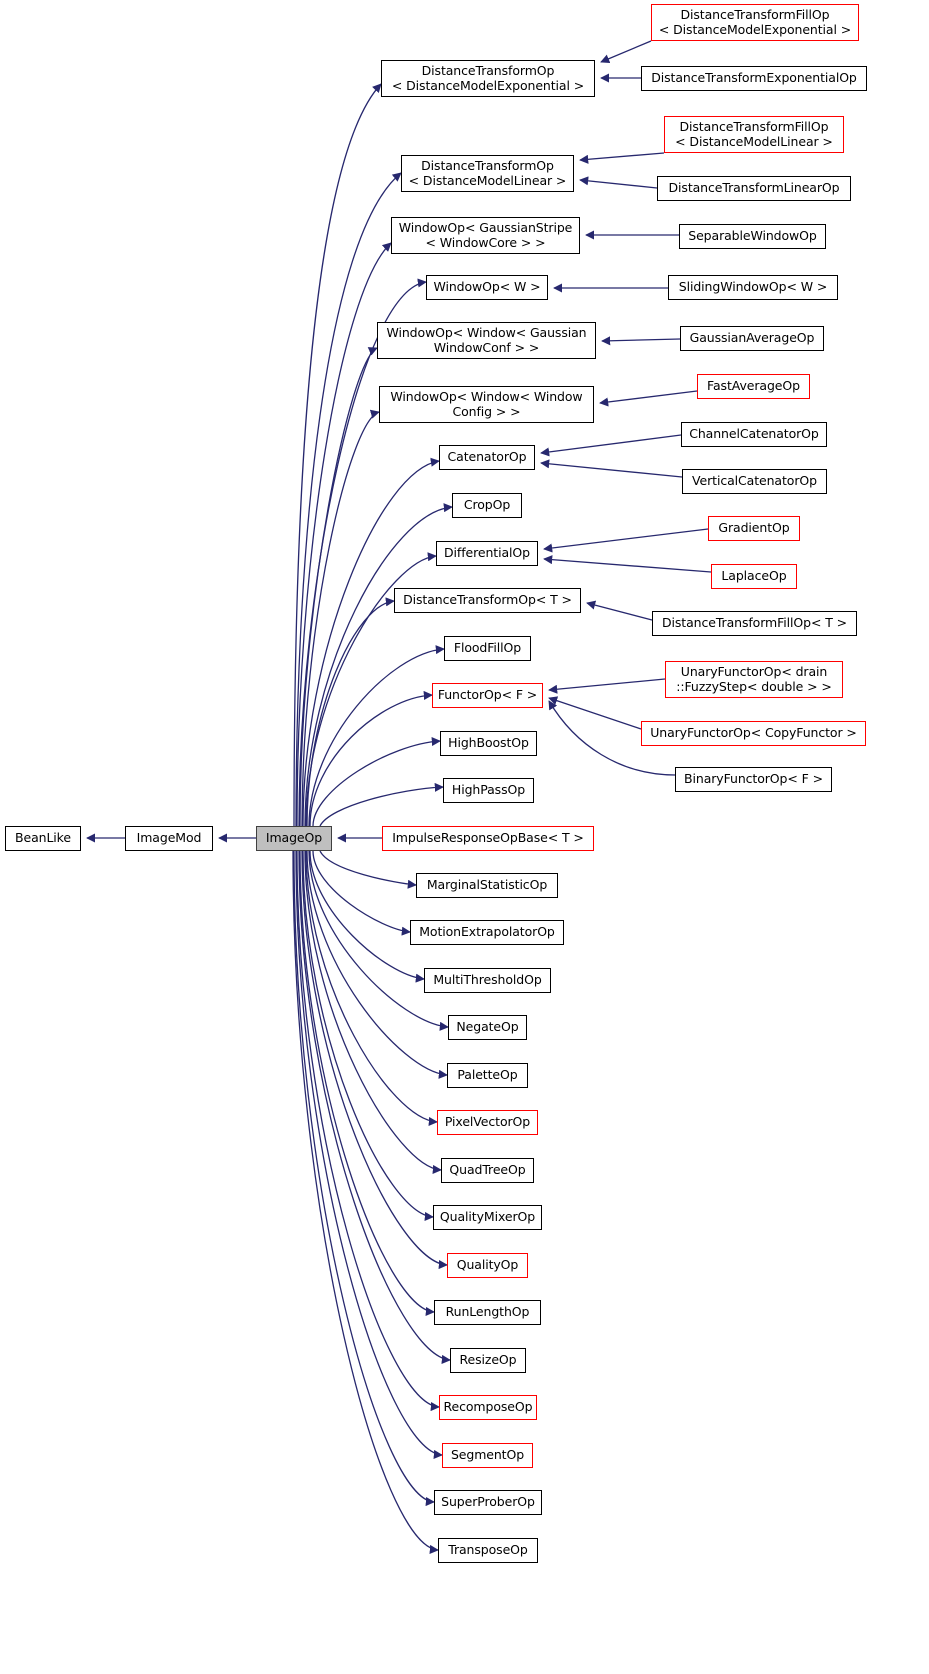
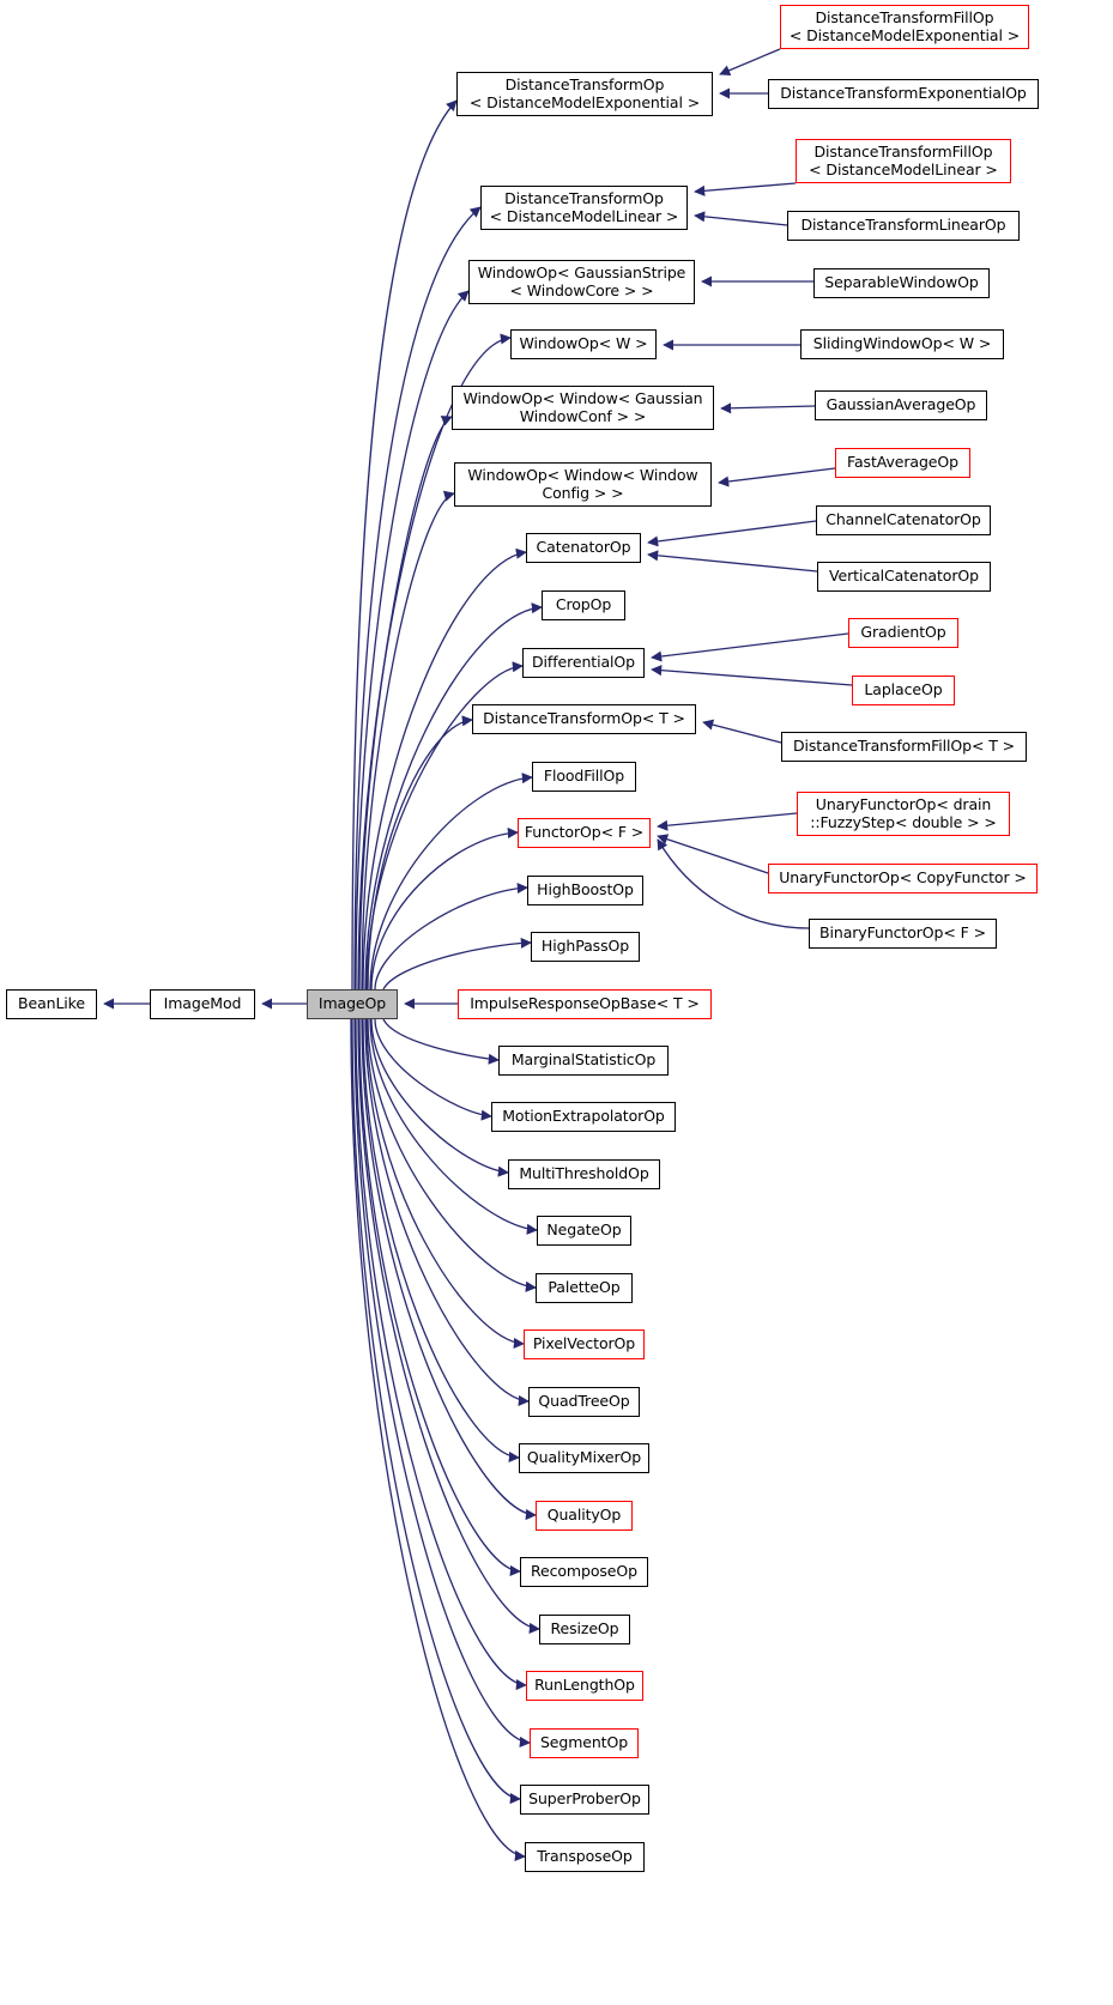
  DistanceTransformFillOp
  < DistanceModelExponential >
  DistanceTransformOp
  < DistanceModelExponential >
  DistanceTransformExponentialOp
  DistanceTransformFillOp
  < DistanceModelLinear >
  DistanceTransformOp
  < DistanceModelLinear >
  DistanceTransformLinearOp
  WindowOp< GaussianStripe
  < WindowCore > >
  SeparableWindowOp
  WindowOp< W >
  SlidingWindowOp< W >
  WindowOp< Window< Gaussian
  WindowConf > >
  GaussianAverageOp
  WindowOp< Window< Window
  Config > >
  FastAverageOp
  CatenatorOp
  ChannelCatenatorOp
  VerticalCatenatorOp
  CropOp
  DifferentialOp
  GradientOp
  LaplaceOp
  DistanceTransformOp< T >
  DistanceTransformFillOp< T >
  FloodFillOp
  FunctorOp< F >
  UnaryFunctorOp< drain
  ::FuzzyStep< double > >
  UnaryFunctorOp< CopyFunctor >
  HighBoostOp
  BinaryFunctorOp< F >
  HighPassOp
  BeanLike
  ImageMod
  ImageOp
  ImpulseResponseOpBase< T >
  MarginalStatisticOp
  MotionExtrapolatorOp
  MultiThresholdOp
  NegateOp
  PaletteOp
  PixelVectorOp
  QuadTreeOp
  QualityMixerOp
  QualityOp
- RunLengthOp
+ RecomposeOp
  ResizeOp
- RecomposeOp
+ RunLengthOp
  SegmentOp
  SuperProberOp
  TransposeOp
